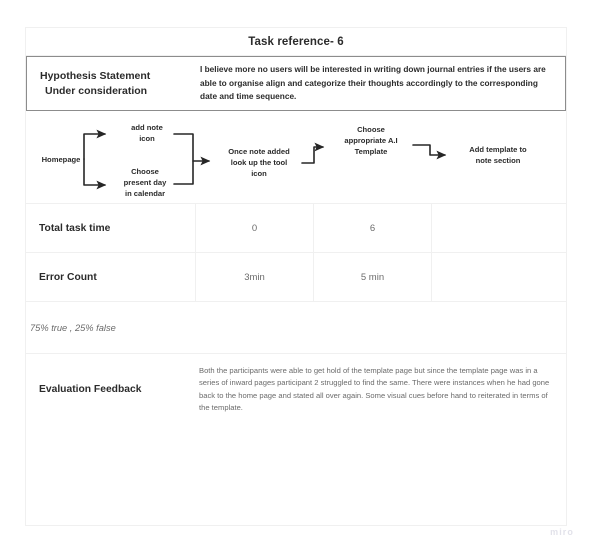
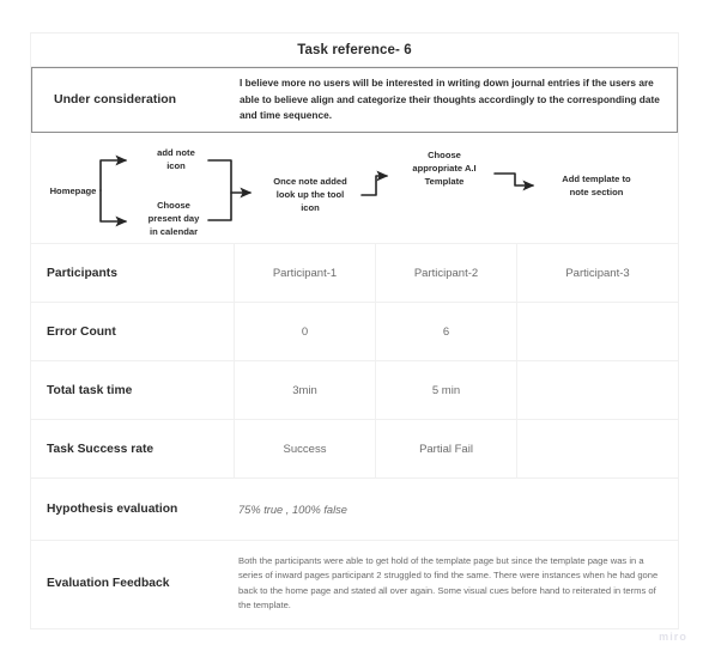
  Task reference- 6
- Hypothesis Statement
  Under consideration
- I believe more no users will be interested in writing down journal entries if the users are able to organise align and categorize their thoughts accordingly to the corresponding date and time sequence.
+ I believe more no users will be interested in writing down journal entries if the users are able to believe align and categorize their thoughts accordingly to the corresponding date and time sequence.
  Homepage
  add note
  icon
  Choose
  present day
  in calendar
  Once note added
  look up the tool
  icon
  Choose
  appropriate A.I
  Template
  Add template to
  note section
+ Participants
+ Participant-1
+ Participant-2
+ Participant-3
- Total task time
+ Error Count
  0
  6
- Error Count
+ Total task time
  3min
  5 min
+ Task Success rate
+ Success
+ Partial Fail
+ Hypothesis evaluation
- 75% true , 25% false
+ 75% true , 100% false
  Evaluation Feedback
  Both the participants were able to get hold of the template page but since the template page was in a series of inward pages participant 2 struggled to find the same. There were instances when he had gone back to the home page and stated all over again. Some visual cues before hand to reiterated in terms of the template.
  miro
